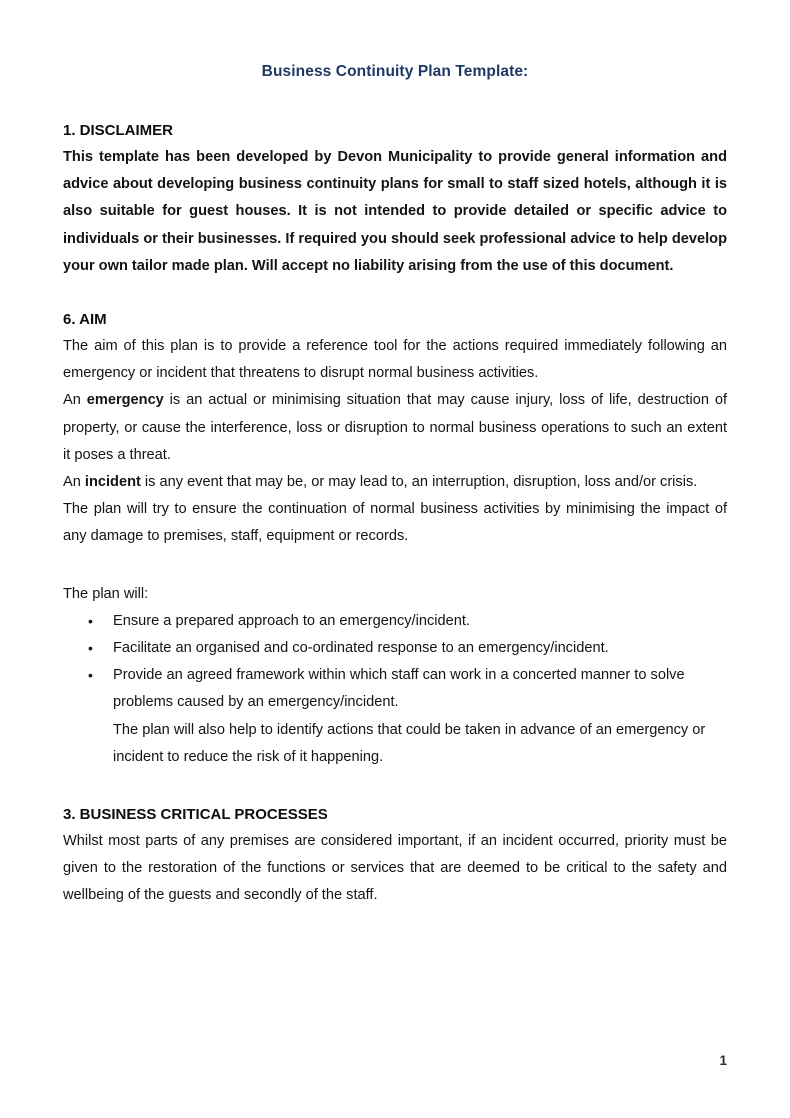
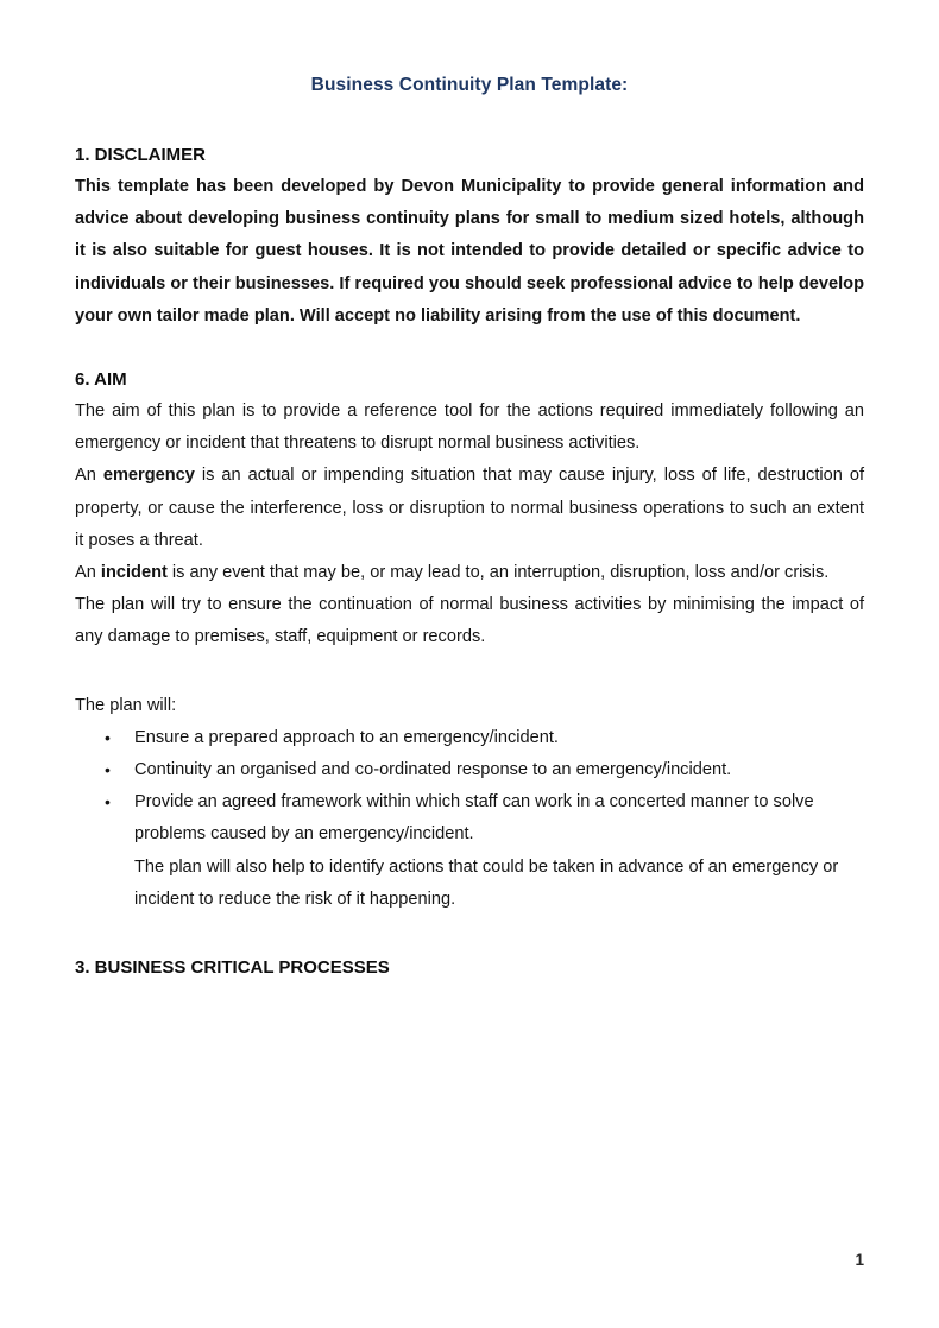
  Business Continuity Plan Template:
  1. DISCLAIMER
- This template has been developed by Devon Municipality to provide general information and advice about developing business continuity plans for small to staff sized hotels, although it is also suitable for guest houses. It is not intended to provide detailed or specific advice to individuals or their businesses. If required you should seek professional advice to help develop your own tailor made plan. Will accept no liability arising from the use of this document.
+ This template has been developed by Devon Municipality to provide general information and advice about developing business continuity plans for small to medium sized hotels, although it is also suitable for guest houses. It is not intended to provide detailed or specific advice to individuals or their businesses. If required you should seek professional advice to help develop your own tailor made plan. Will accept no liability arising from the use of this document.
  6. AIM
  The aim of this plan is to provide a reference tool for the actions required immediately following an emergency or incident that threatens to disrupt normal business activities.
- An emergency is an actual or minimising situation that may cause injury, loss of life, destruction of property, or cause the interference, loss or disruption to normal business operations to such an extent it poses a threat.
+ An emergency is an actual or impending situation that may cause injury, loss of life, destruction of property, or cause the interference, loss or disruption to normal business operations to such an extent it poses a threat.
  An incident is any event that may be, or may lead to, an interruption, disruption, loss and/or crisis.
  The plan will try to ensure the continuation of normal business activities by minimising the impact of any damage to premises, staff, equipment or records.
  The plan will:
  •
  Ensure a prepared approach to an emergency/incident.
  •
- Facilitate an organised and co-ordinated response to an emergency/incident.
+ Continuity an organised and co-ordinated response to an emergency/incident.
  •
  Provide an agreed framework within which staff can work in a concerted manner to solve problems caused by an emergency/incident.
  The plan will also help to identify actions that could be taken in advance of an emergency or incident to reduce the risk of it happening.
  3. BUSINESS CRITICAL PROCESSES
- Whilst most parts of any premises are considered important, if an incident occurred, priority must be given to the restoration of the functions or services that are deemed to be critical to the safety and wellbeing of the guests and secondly of the staff.
  1
